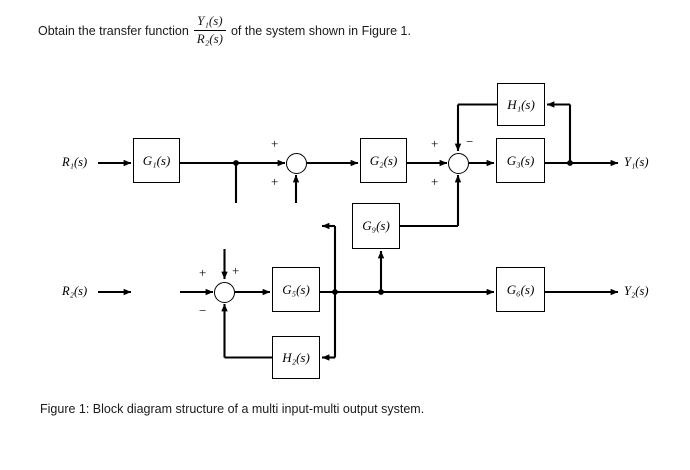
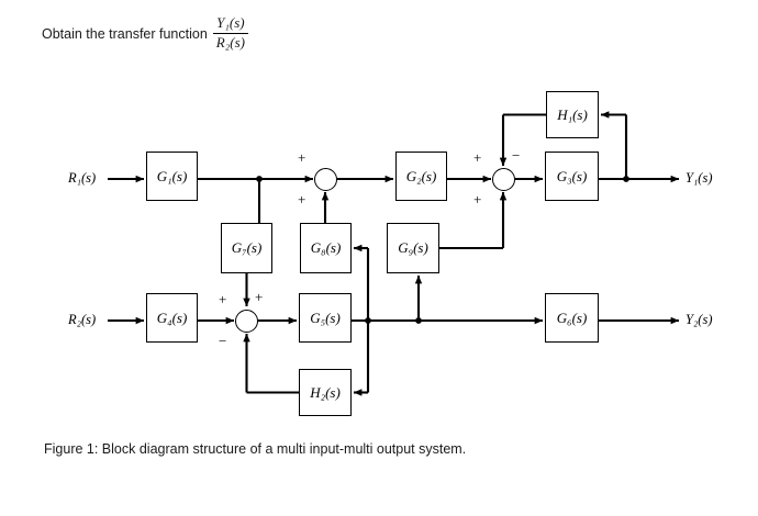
  Obtain the transfer function
  Y₁(s)
  R₂(s)
- of the system shown in Figure 1.
  G₁(s)
  G₂(s)
  G₃(s)
+ G₄(s)
  G₅(s)
  G₆(s)
+ G₇(s)
+ G₈(s)
  G₉(s)
  H₁(s)
  H₂(s)
  +
  +
  +
  −
  +
  +
  +
  −
  R₁(s)
  R₂(s)
  Y₁(s)
  Y₂(s)
  Figure 1: Block diagram structure of a multi input-multi output system.
